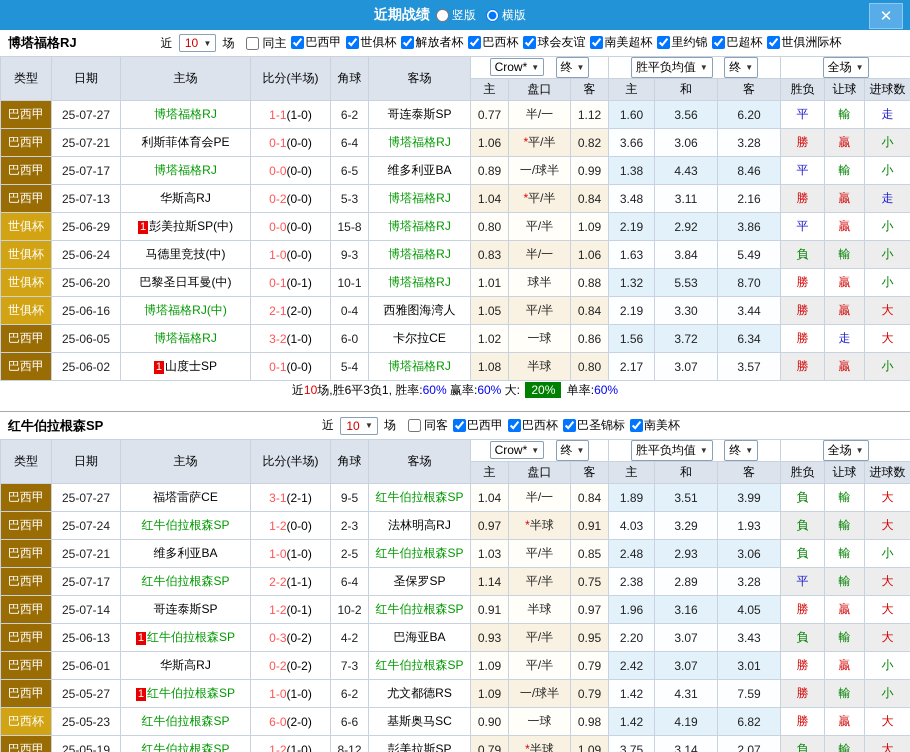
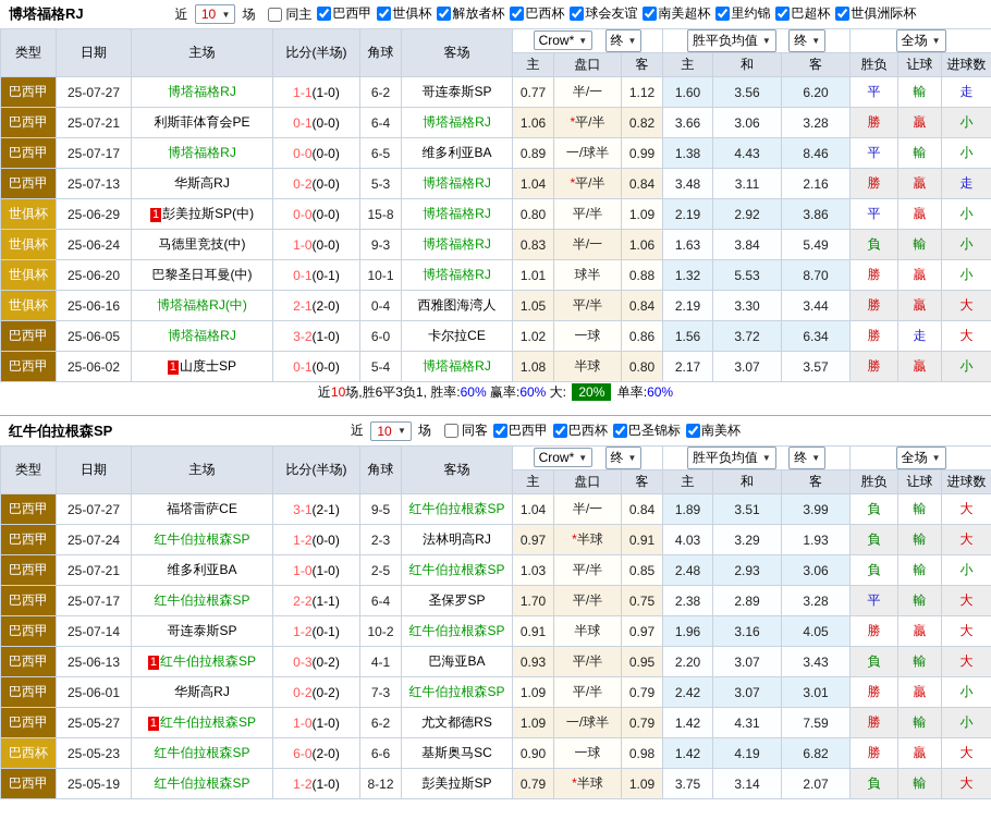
- 近期战绩
- 竖版
- 横版
- ✕
  博塔福格RJ
  近
  10
  ▼
  场
  同主
  巴西甲
  世俱杯
  解放者杯
  巴西杯
  球会友谊
  南美超杯
  里约锦
  巴超杯
  世俱洲际杯
  类型	日期	主场	比分(半场)	角球	客场	Crow* ▼ 终 ▼	胜平负均值 ▼ 终 ▼	全场 ▼
  主	盘口	客	主	和	客	胜负	让球	进球数
  巴西甲	25-07-27	博塔福格RJ	1-1(1-0)	6-2	哥连泰斯SP	0.77	半/一	1.12	1.60	3.56	6.20	平	輸	走
  巴西甲	25-07-21	利斯菲体育会PE	0-1(0-0)	6-4	博塔福格RJ	1.06	*平/半	0.82	3.66	3.06	3.28	勝	贏	小
  巴西甲	25-07-17	博塔福格RJ	0-0(0-0)	6-5	维多利亚BA	0.89	一/球半	0.99	1.38	4.43	8.46	平	輸	小
  巴西甲	25-07-13	华斯高RJ	0-2(0-0)	5-3	博塔福格RJ	1.04	*平/半	0.84	3.48	3.11	2.16	勝	贏	走
  世俱杯	25-06-29	1 彭美拉斯SP(中)	0-0(0-0)	15-8	博塔福格RJ	0.80	平/半	1.09	2.19	2.92	3.86	平	贏	小
  世俱杯	25-06-24	马德里竞技(中)	1-0(0-0)	9-3	博塔福格RJ	0.83	半/一	1.06	1.63	3.84	5.49	負	輸	小
  世俱杯	25-06-20	巴黎圣日耳曼(中)	0-1(0-1)	10-1	博塔福格RJ	1.01	球半	0.88	1.32	5.53	8.70	勝	贏	小
  世俱杯	25-06-16	博塔福格RJ(中)	2-1(2-0)	0-4	西雅图海湾人	1.05	平/半	0.84	2.19	3.30	3.44	勝	贏	大
  巴西甲	25-06-05	博塔福格RJ	3-2(1-0)	6-0	卡尔拉CE	1.02	一球	0.86	1.56	3.72	6.34	勝	走	大
  巴西甲	25-06-02	1 山度士SP	0-1(0-0)	5-4	博塔福格RJ	1.08	半球	0.80	2.17	3.07	3.57	勝	贏	小
  近
  10
  场,胜6平3负1, 胜率:
  60%
  赢率:
  60%
  大:
  20%
  单率:
  60%
  红牛伯拉根森SP
  近
  10
  ▼
  场
  同客
  巴西甲
  巴西杯
  巴圣锦标
  南美杯
  类型	日期	主场	比分(半场)	角球	客场	Crow* ▼ 终 ▼	胜平负均值 ▼ 终 ▼	全场 ▼
  主	盘口	客	主	和	客	胜负	让球	进球数
  巴西甲	25-07-27	福塔雷萨CE	3-1(2-1)	9-5	红牛伯拉根森SP	1.04	半/一	0.84	1.89	3.51	3.99	負	輸	大
  巴西甲	25-07-24	红牛伯拉根森SP	1-2(0-0)	2-3	法林明高RJ	0.97	*半球	0.91	4.03	3.29	1.93	負	輸	大
  巴西甲	25-07-21	维多利亚BA	1-0(1-0)	2-5	红牛伯拉根森SP	1.03	平/半	0.85	2.48	2.93	3.06	負	輸	小
- 巴西甲	25-07-17	红牛伯拉根森SP	2-2(1-1)	6-4	圣保罗SP	1.14	平/半	0.75	2.38	2.89	3.28	平	輸	大
+ 巴西甲	25-07-17	红牛伯拉根森SP	2-2(1-1)	6-4	圣保罗SP	1.70	平/半	0.75	2.38	2.89	3.28	平	輸	大
  巴西甲	25-07-14	哥连泰斯SP	1-2(0-1)	10-2	红牛伯拉根森SP	0.91	半球	0.97	1.96	3.16	4.05	勝	贏	大
- 巴西甲	25-06-13	1 红牛伯拉根森SP	0-3(0-2)	4-2	巴海亚BA	0.93	平/半	0.95	2.20	3.07	3.43	負	輸	大
+ 巴西甲	25-06-13	1 红牛伯拉根森SP	0-3(0-2)	4-1	巴海亚BA	0.93	平/半	0.95	2.20	3.07	3.43	負	輸	大
  巴西甲	25-06-01	华斯高RJ	0-2(0-2)	7-3	红牛伯拉根森SP	1.09	平/半	0.79	2.42	3.07	3.01	勝	贏	小
  巴西甲	25-05-27	1 红牛伯拉根森SP	1-0(1-0)	6-2	尤文都德RS	1.09	一/球半	0.79	1.42	4.31	7.59	勝	輸	小
  巴西杯	25-05-23	红牛伯拉根森SP	6-0(2-0)	6-6	基斯奥马SC	0.90	一球	0.98	1.42	4.19	6.82	勝	贏	大
  巴西甲	25-05-19	红牛伯拉根森SP	1-2(1-0)	8-12	彭美拉斯SP	0.79	*半球	1.09	3.75	3.14	2.07	負	輸	大
